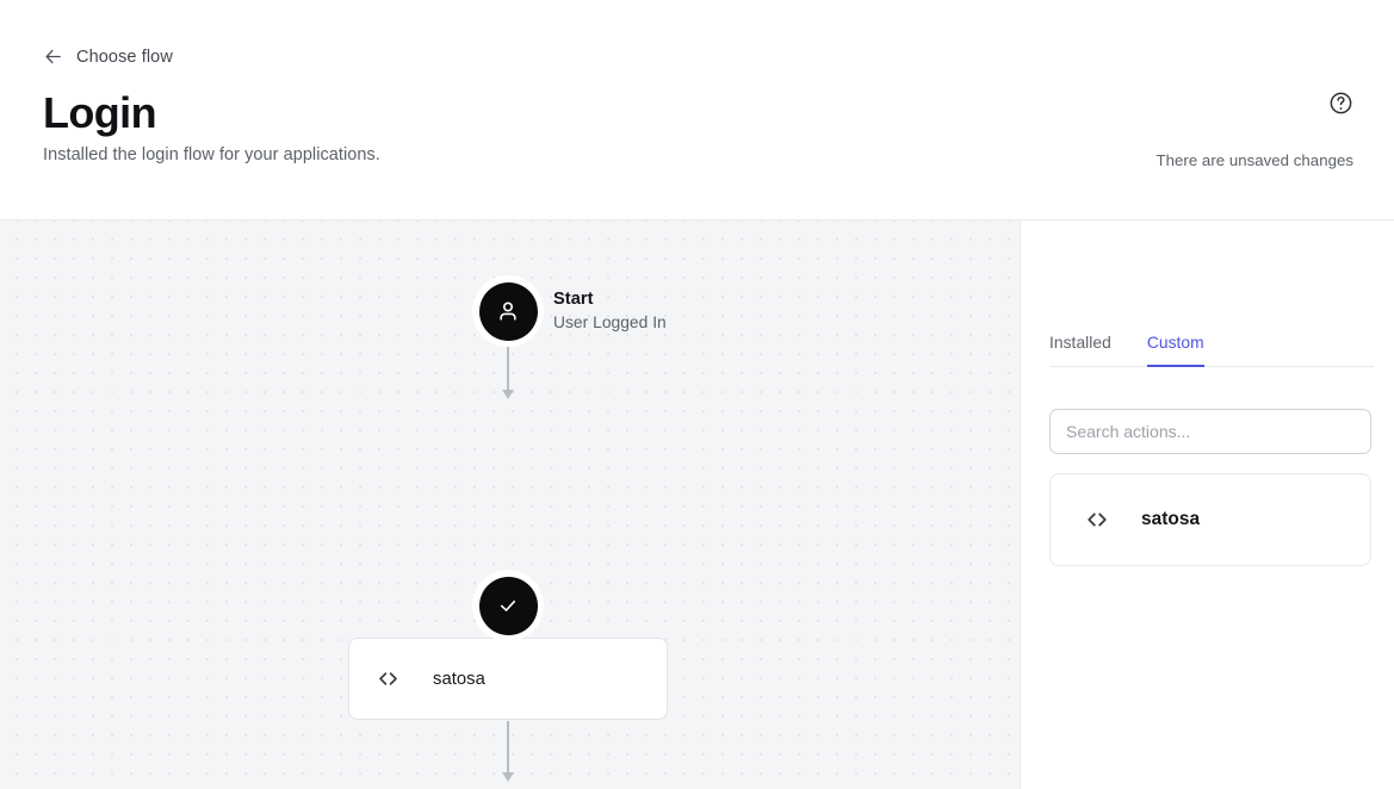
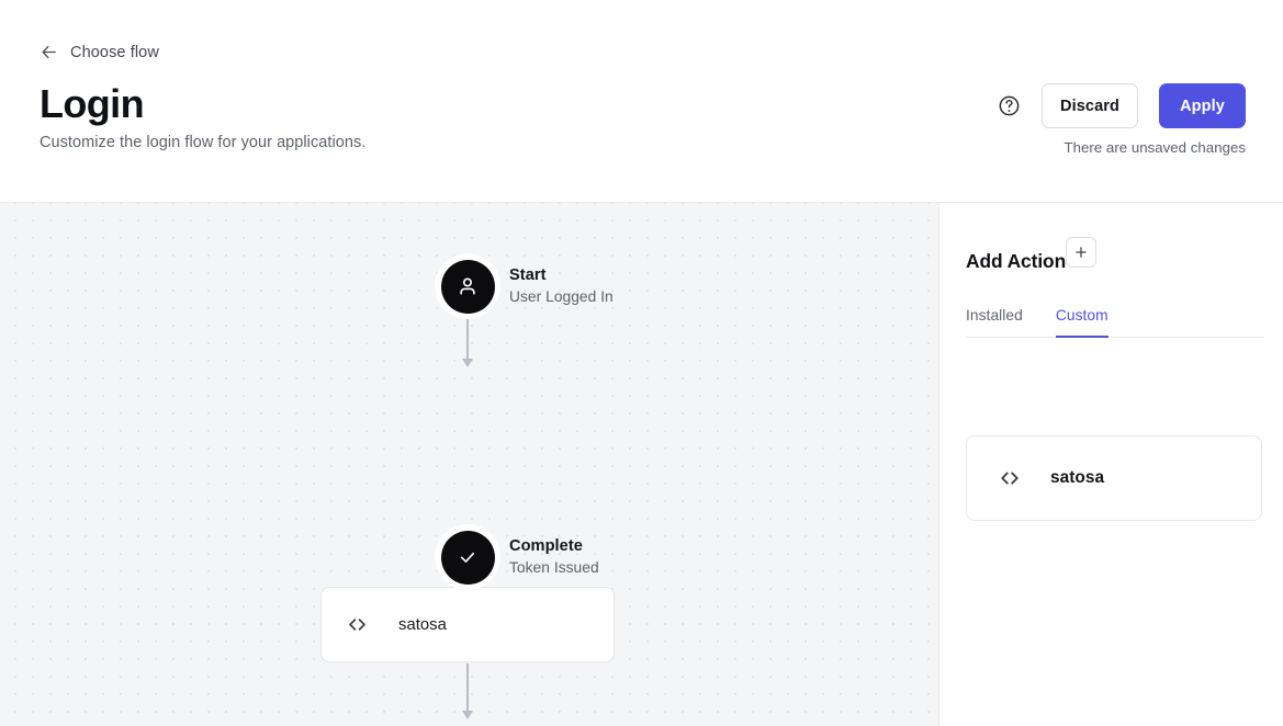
  Choose flow
  Login
- Installed the login flow for your applications.
+ Customize the login flow for your applications.
+ Discard
+ Apply
  There are unsaved changes
  Start
  User Logged In
  satosa
+ Complete
+ Token Issued
+ Add Action
  Installed
  Custom
- Search actions...
  satosa
